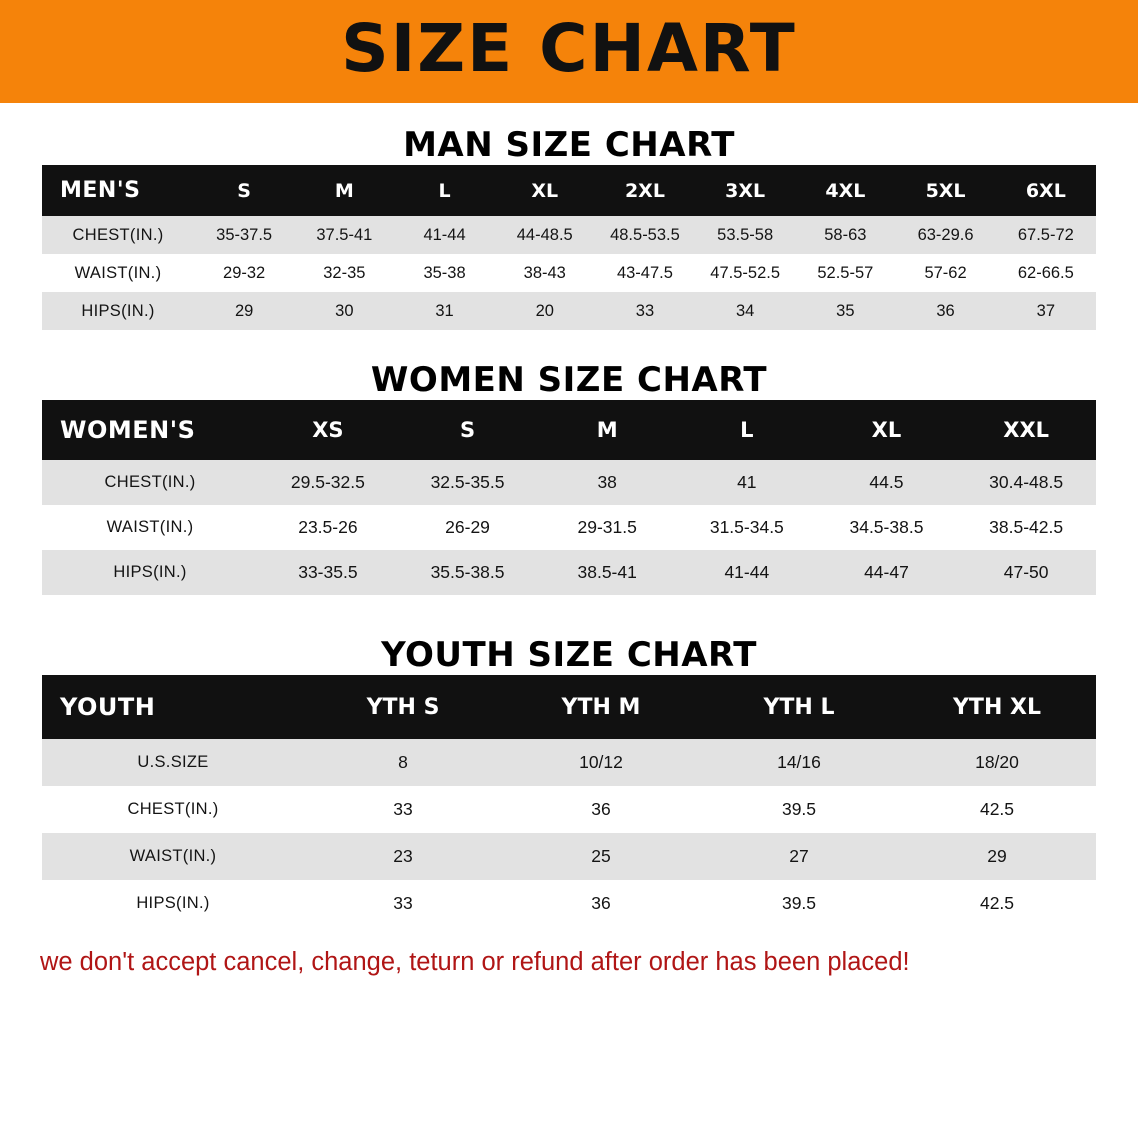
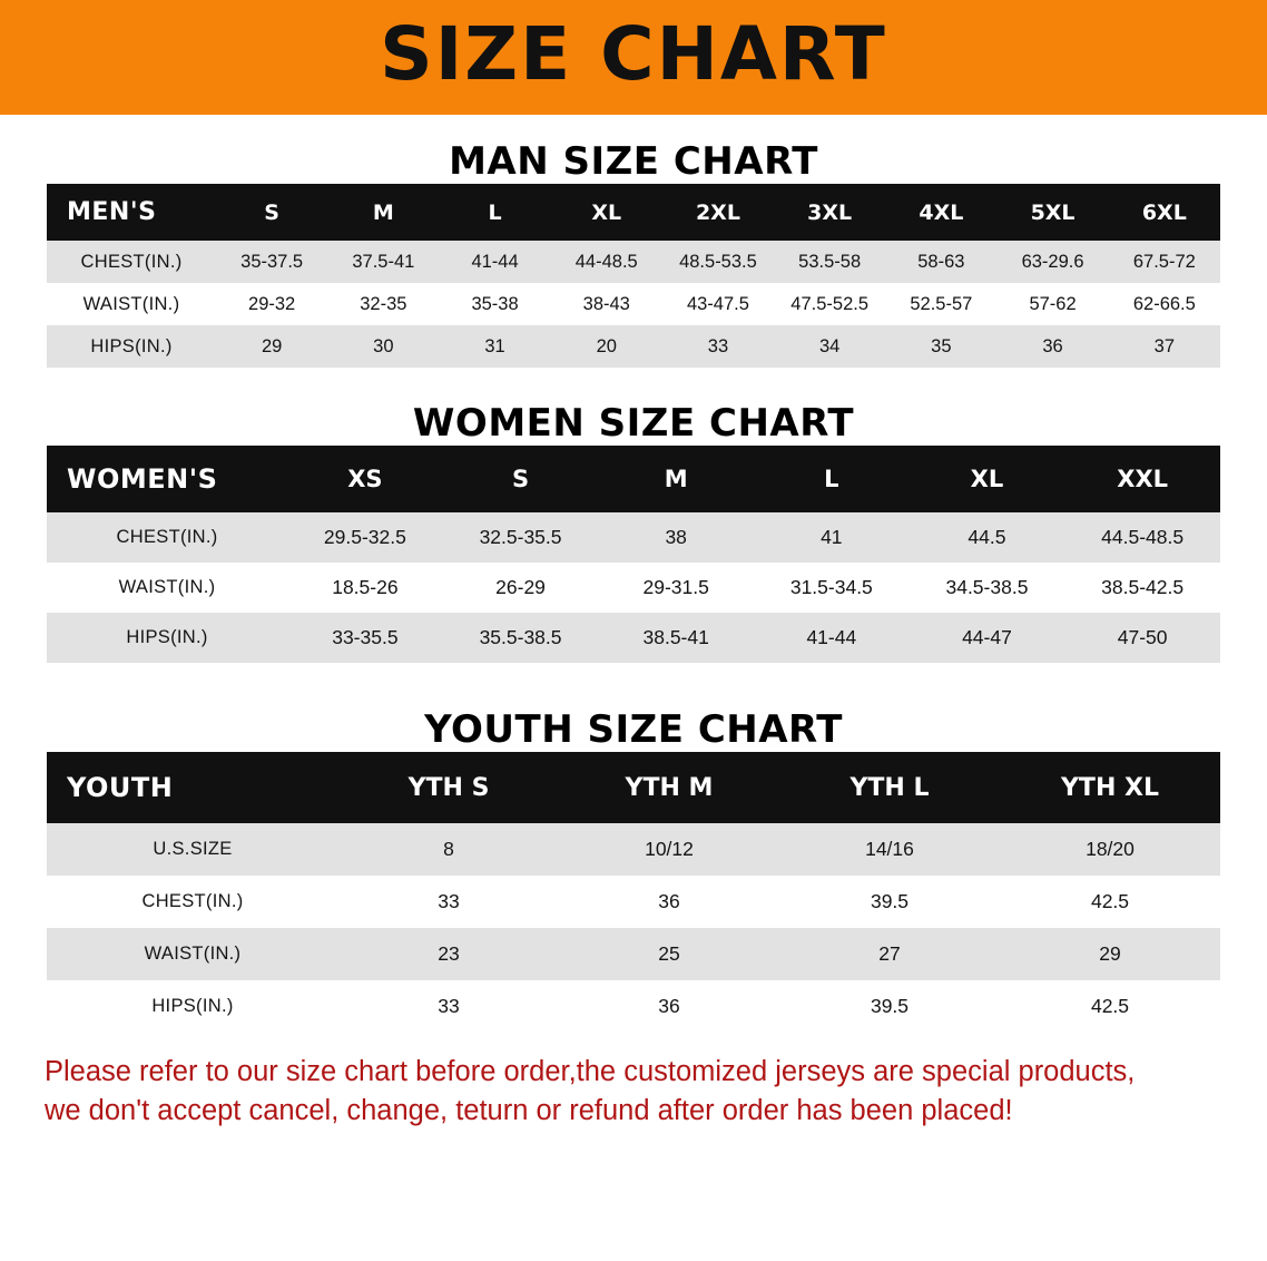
  SIZE CHART
  MAN SIZE CHART
  MEN'S	S	M	L	XL	2XL	3XL	4XL	5XL	6XL
  CHEST(IN.)	35-37.5	37.5-41	41-44	44-48.5	48.5-53.5	53.5-58	58-63	63-29.6	67.5-72
  WAIST(IN.)	29-32	32-35	35-38	38-43	43-47.5	47.5-52.5	52.5-57	57-62	62-66.5
  HIPS(IN.)	29	30	31	20	33	34	35	36	37
  WOMEN SIZE CHART
  WOMEN'S	XS	S	M	L	XL	XXL
- CHEST(IN.)	29.5-32.5	32.5-35.5	38	41	44.5	30.4-48.5
+ CHEST(IN.)	29.5-32.5	32.5-35.5	38	41	44.5	44.5-48.5
- WAIST(IN.)	23.5-26	26-29	29-31.5	31.5-34.5	34.5-38.5	38.5-42.5
+ WAIST(IN.)	18.5-26	26-29	29-31.5	31.5-34.5	34.5-38.5	38.5-42.5
  HIPS(IN.)	33-35.5	35.5-38.5	38.5-41	41-44	44-47	47-50
  YOUTH SIZE CHART
  YOUTH	YTH S	YTH M	YTH L	YTH XL
  U.S.SIZE	8	10/12	14/16	18/20
  CHEST(IN.)	33	36	39.5	42.5
  WAIST(IN.)	23	25	27	29
  HIPS(IN.)	33	36	39.5	42.5
+ Please refer to our size chart before order,the customized jerseys are special products,
  we don't accept cancel, change, teturn or refund after order has been placed!
